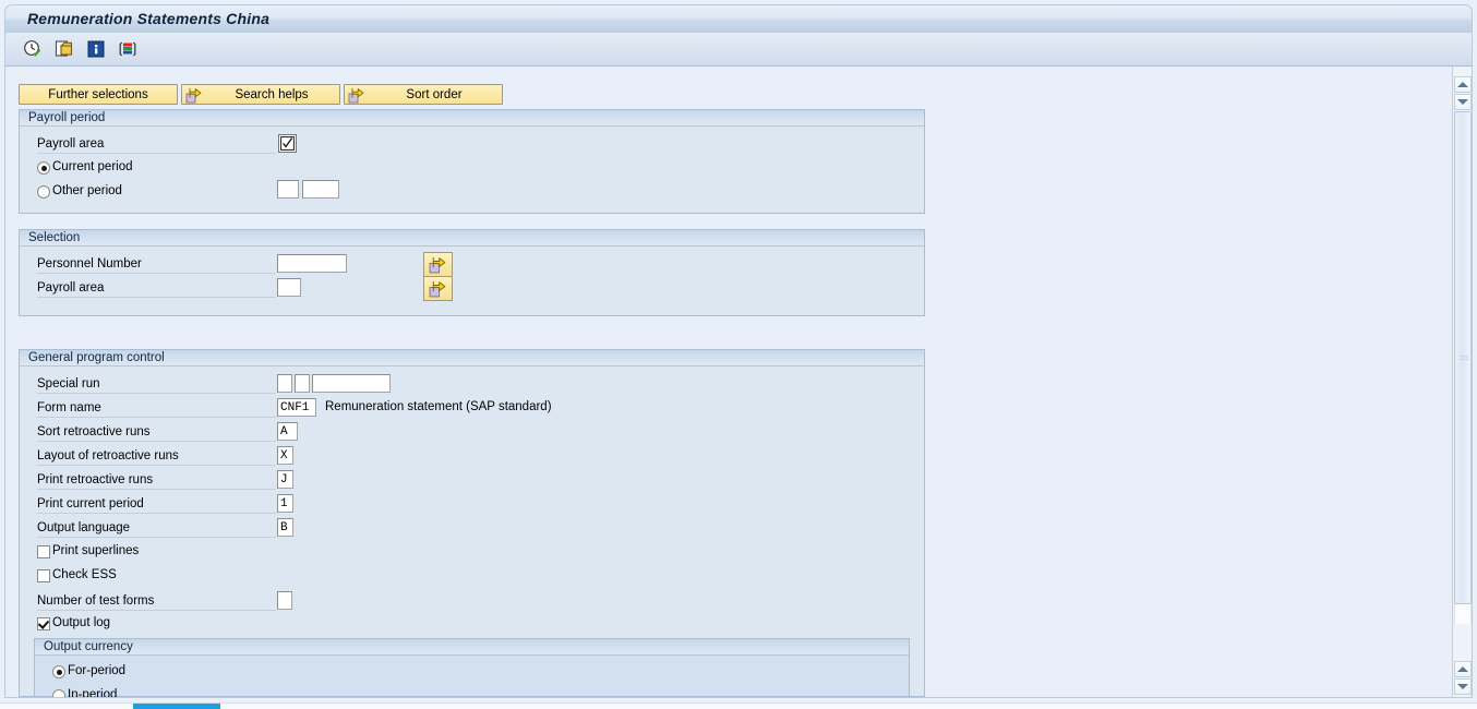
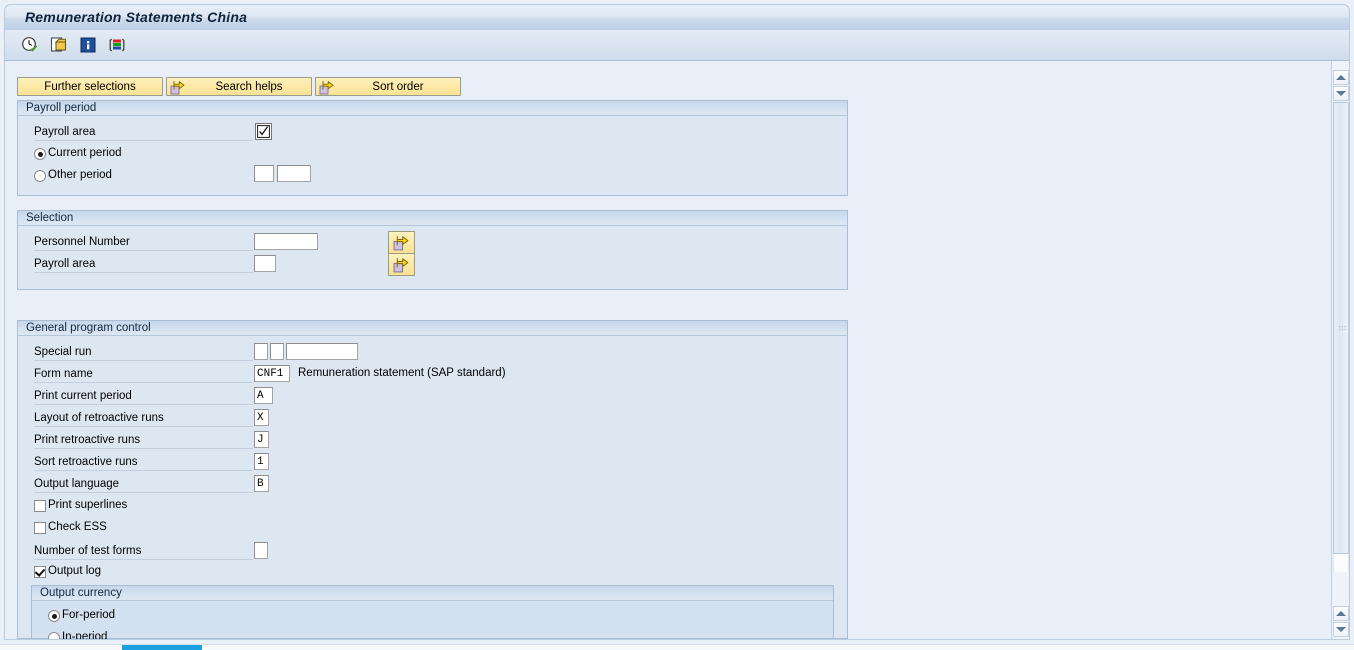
  Remuneration Statements China
  Further selections
  Search helps
  Sort order
  Payroll period
  Payroll area
  Current period
  Other period
  Selection
  Personnel Number
  Payroll area
  General program control
  Special run
  Form name
  CNF1
  Remuneration statement (SAP standard)
- Sort retroactive runs
+ Print current period
  A
  Layout of retroactive runs
  X
  Print retroactive runs
  J
- Print current period
+ Sort retroactive runs
  1
  Output language
  B
  Print superlines
  Check ESS
  Number of test forms
  Output log
  Output currency
  For-period
  In-period
